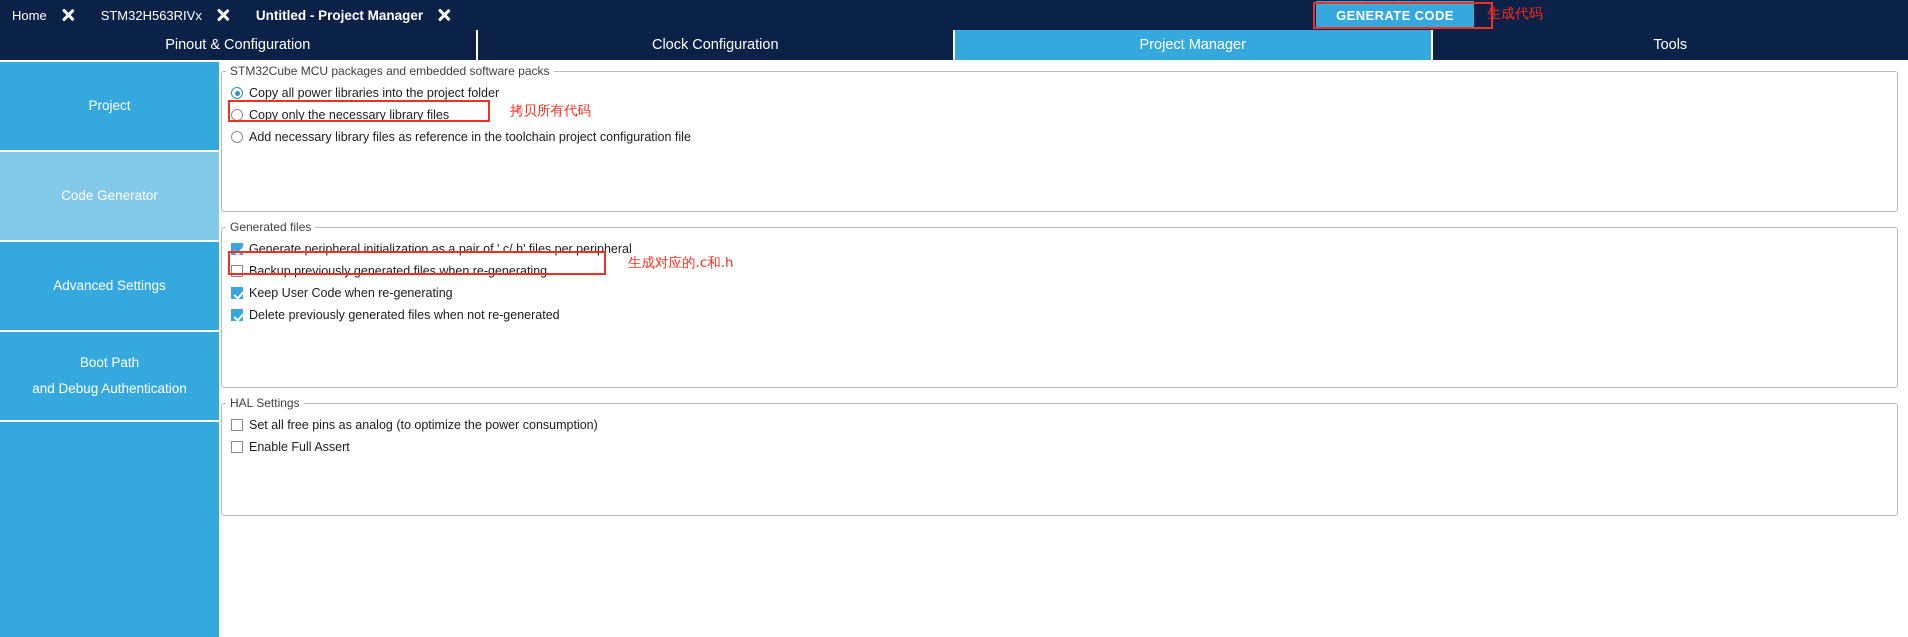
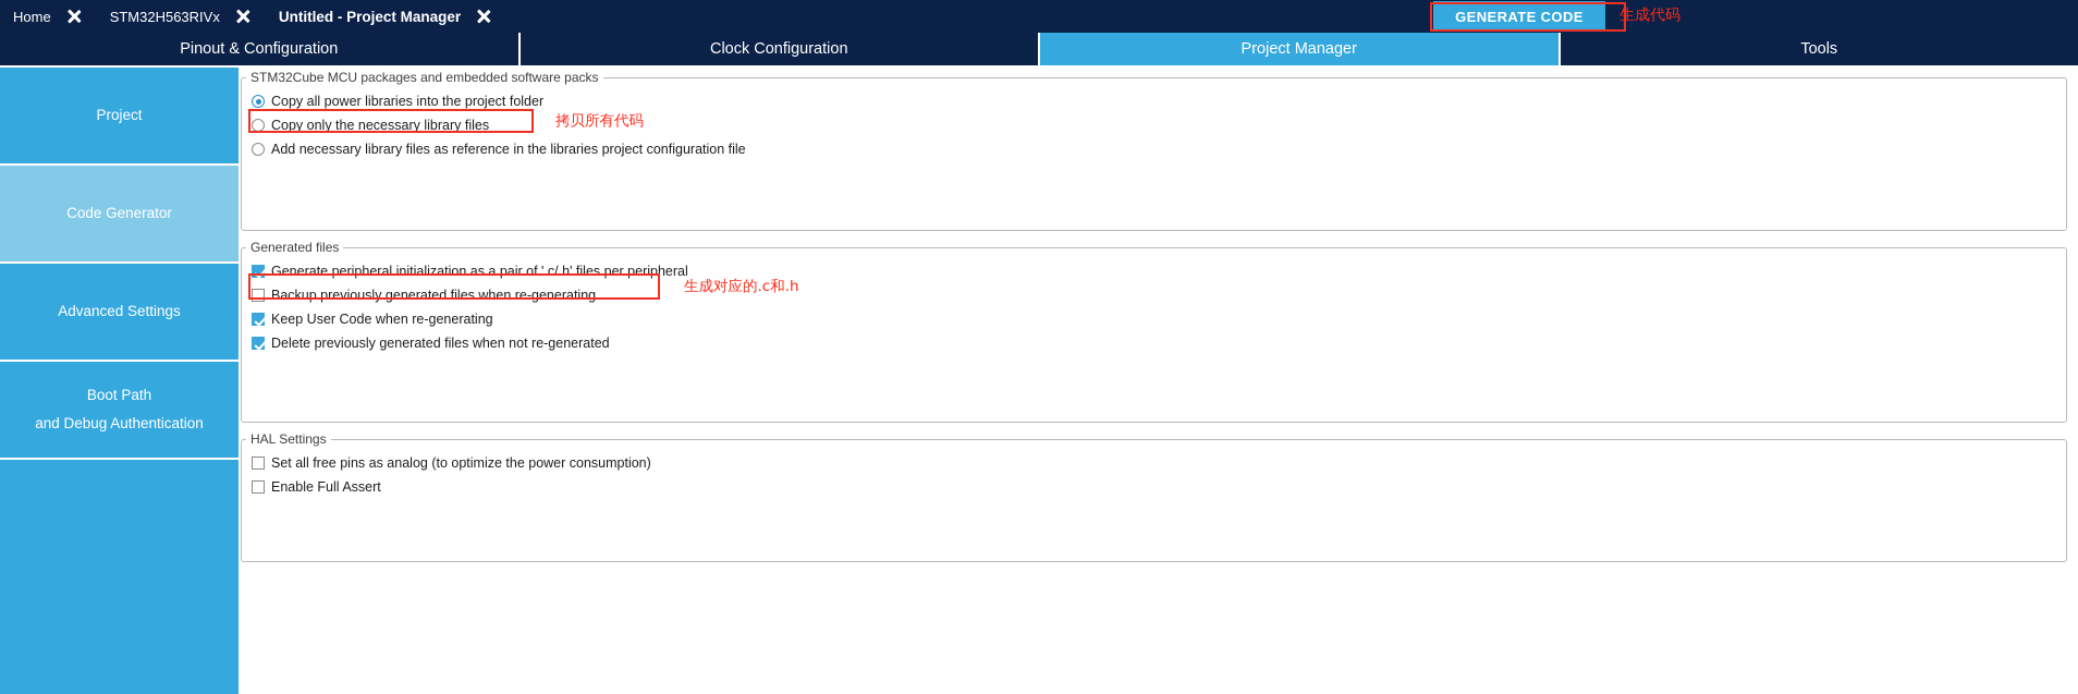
  Home
  STM32H563RIVx
  Untitled - Project Manager
  GENERATE CODE
  生成代码
  Pinout & Configuration
  Clock Configuration
  Project Manager
  Tools
  Project
  Code Generator
  Advanced Settings
  Boot Path
  and Debug Authentication
  STM32Cube MCU packages and embedded software packs
  Copy all power libraries into the project folder
  Copy only the necessary library files
- Add necessary library files as reference in the toolchain project configuration file
+ Add necessary library files as reference in the libraries project configuration file
  拷贝所有代码
  Generated files
  Generate peripheral initialization as a pair of '.c/.h' files per peripheral
  Backup previously generated files when re-generating
  Keep User Code when re-generating
  Delete previously generated files when not re-generated
  生成对应的.c和.h
  HAL Settings
  Set all free pins as analog (to optimize the power consumption)
  Enable Full Assert
